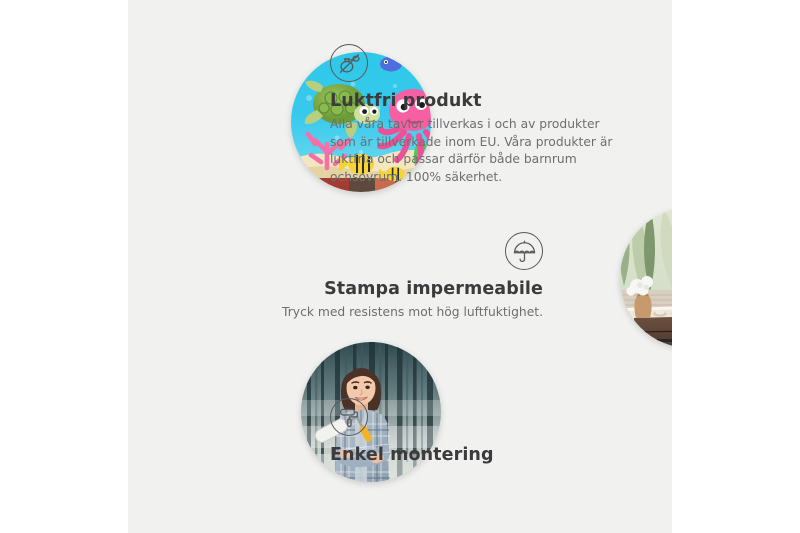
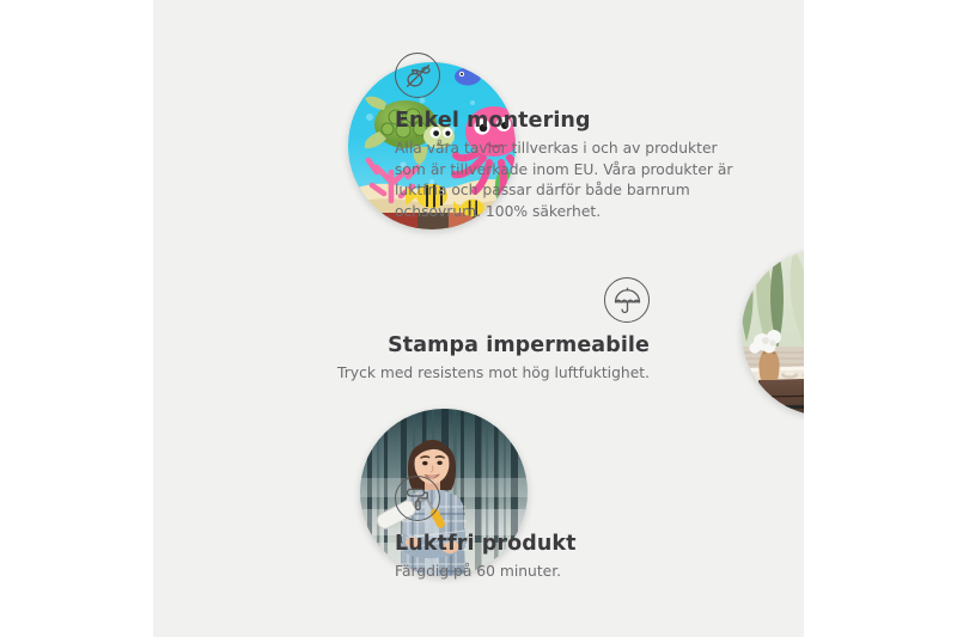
- Luktfri produkt
+ Enkel montering
  Alla våra tavlor tillverkas i och av produkter som är tillverkade inom EU. Våra produkter är luktfria och passar därför både barnrum ochsovrum. 100% säkerhet.
  Stampa impermeabile
  Tryck med resistens mot hög luftfuktighet.
- Enkel montering
+ Luktfri produkt
+ Färgdig på 60 minuter.
